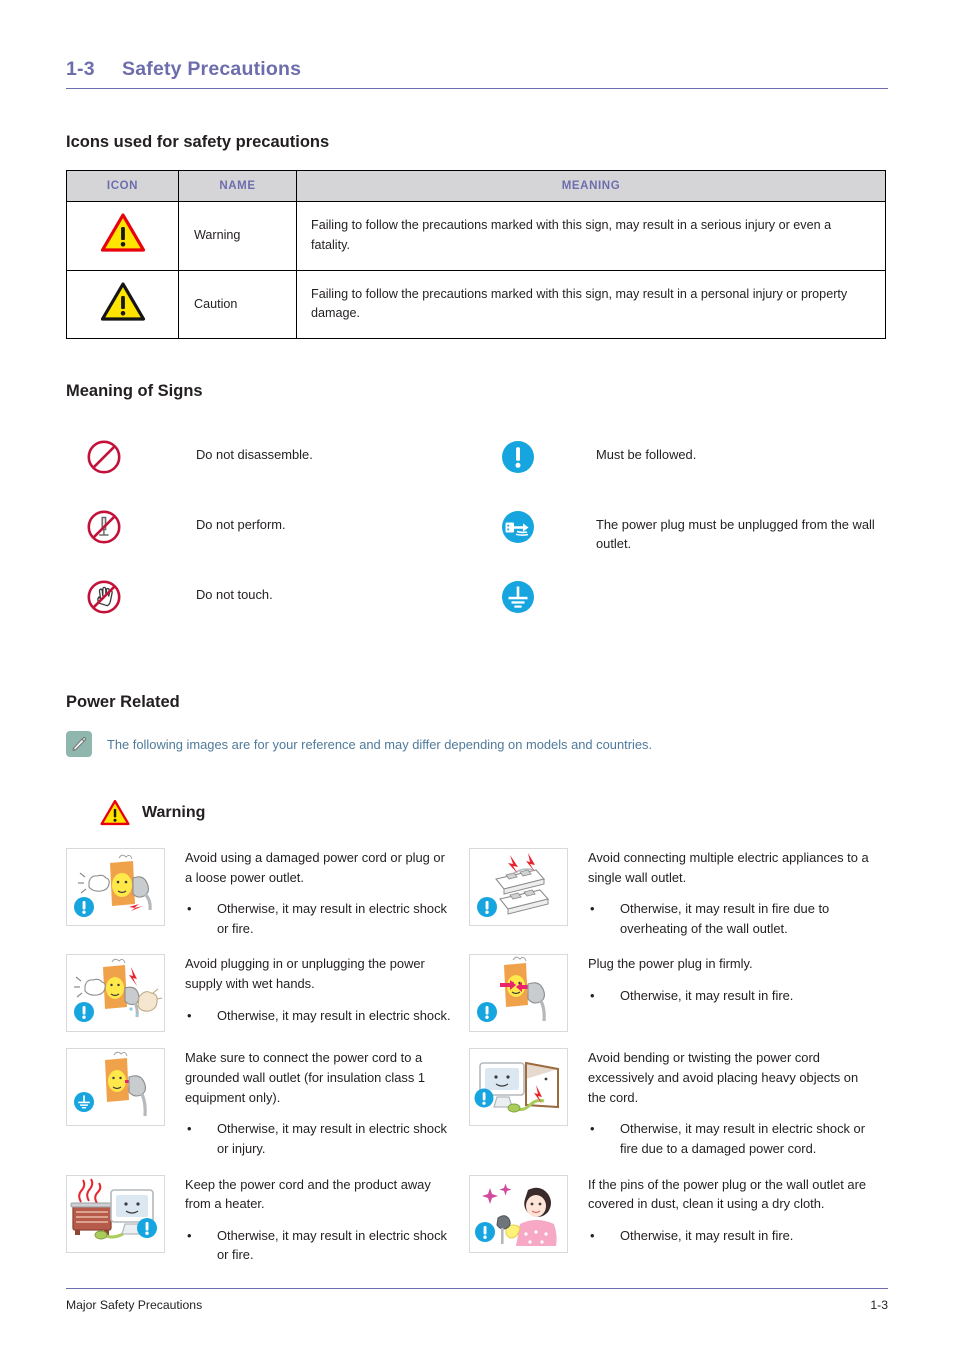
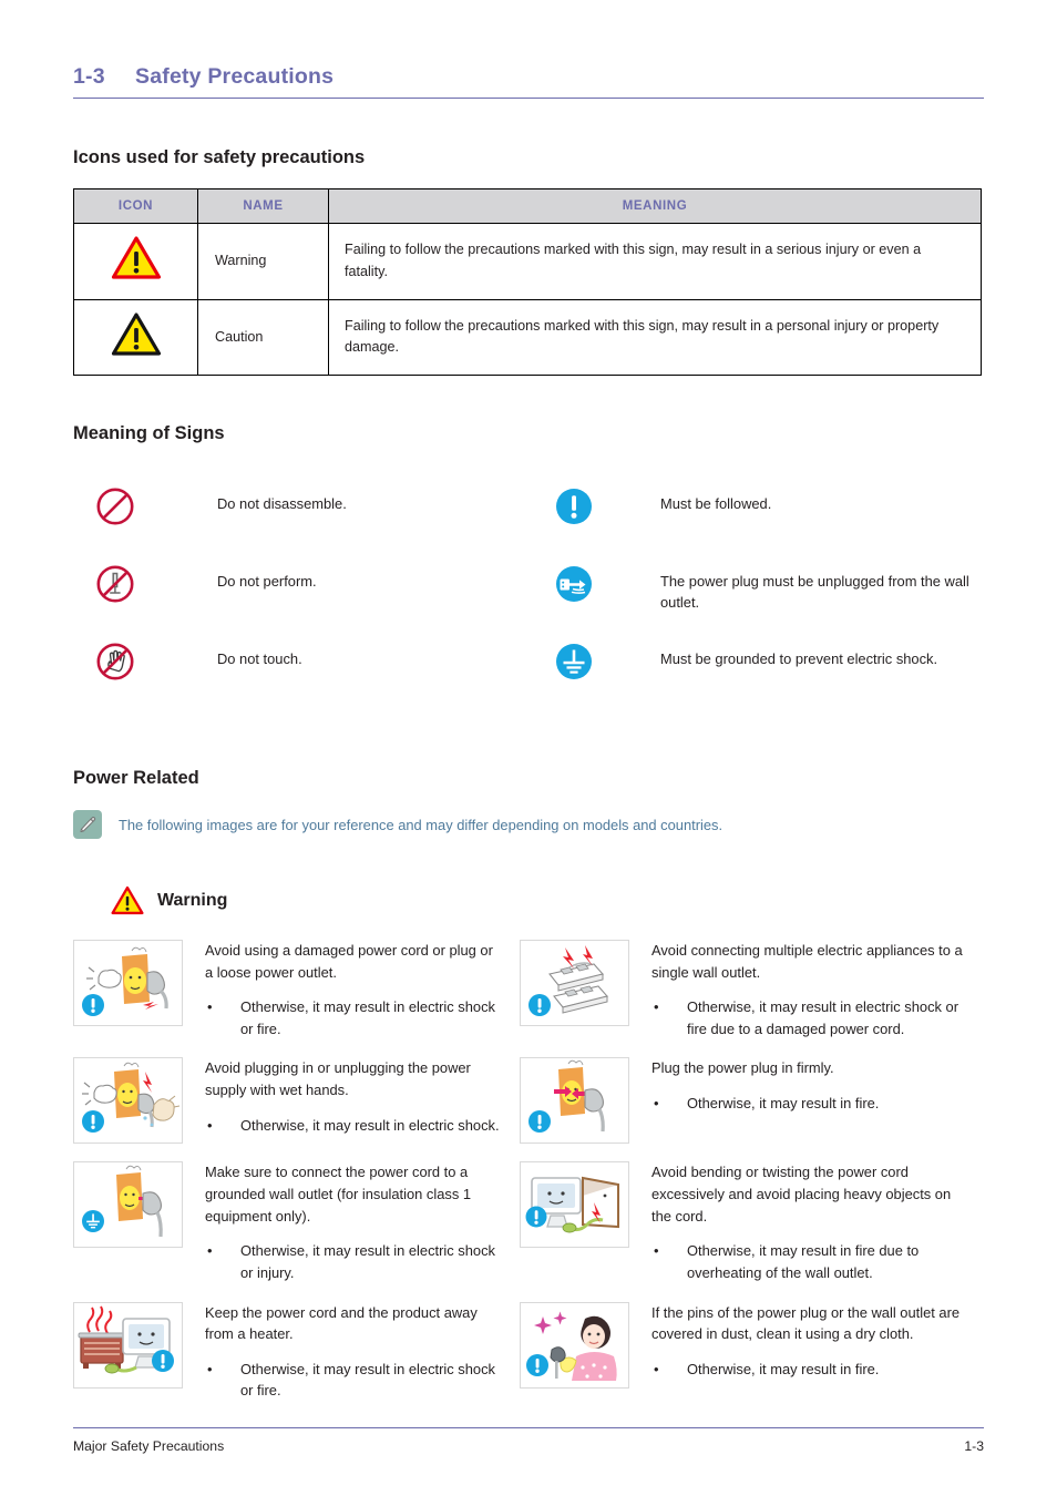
  1-3
  Safety Precautions
  Icons used for safety precautions
  ICON	NAME	MEANING
  	Warning	Failing to follow the precautions marked with this sign, may result in a serious injury or even a fatality.
  	Caution	Failing to follow the precautions marked with this sign, may result in a personal injury or property damage.
  Meaning of Signs
  Do not disassemble.
  Must be followed.
  Do not perform.
  The power plug must be unplugged from the wall outlet.
  Do not touch.
+ Must be grounded to prevent electric shock.
  Power Related
  The following images are for your reference and may differ depending on models and countries.
  Warning
  Avoid using a damaged power cord or plug or a loose power outlet.
  •
  Otherwise, it may result in electric shock or fire.
  Avoid connecting multiple electric appliances to a single wall outlet.
  •
- Otherwise, it may result in fire due to overheating of the wall outlet.
+ Otherwise, it may result in electric shock or fire due to a damaged power cord.
  Avoid plugging in or unplugging the power supply with wet hands.
  •
  Otherwise, it may result in electric shock.
  Plug the power plug in firmly.
  •
  Otherwise, it may result in fire.
  Make sure to connect the power cord to a grounded wall outlet (for insulation class 1 equipment only).
  •
  Otherwise, it may result in electric shock or injury.
  Avoid bending or twisting the power cord excessively and avoid placing heavy objects on the cord.
  •
- Otherwise, it may result in electric shock or fire due to a damaged power cord.
+ Otherwise, it may result in fire due to overheating of the wall outlet.
  Keep the power cord and the product away from a heater.
  •
  Otherwise, it may result in electric shock or fire.
  If the pins of the power plug or the wall outlet are covered in dust, clean it using a dry cloth.
  •
  Otherwise, it may result in fire.
  Major Safety Precautions
  1-3
